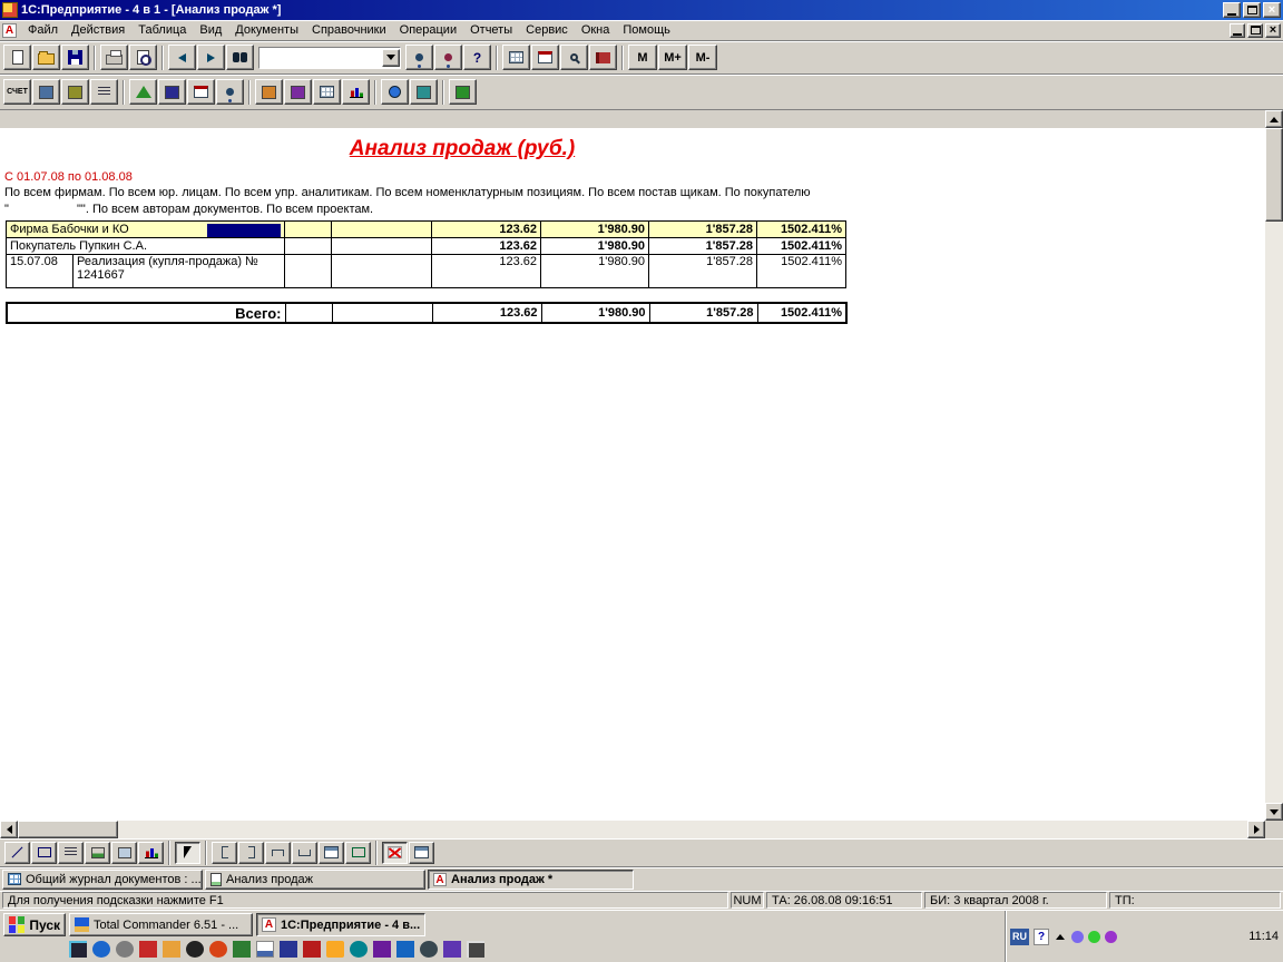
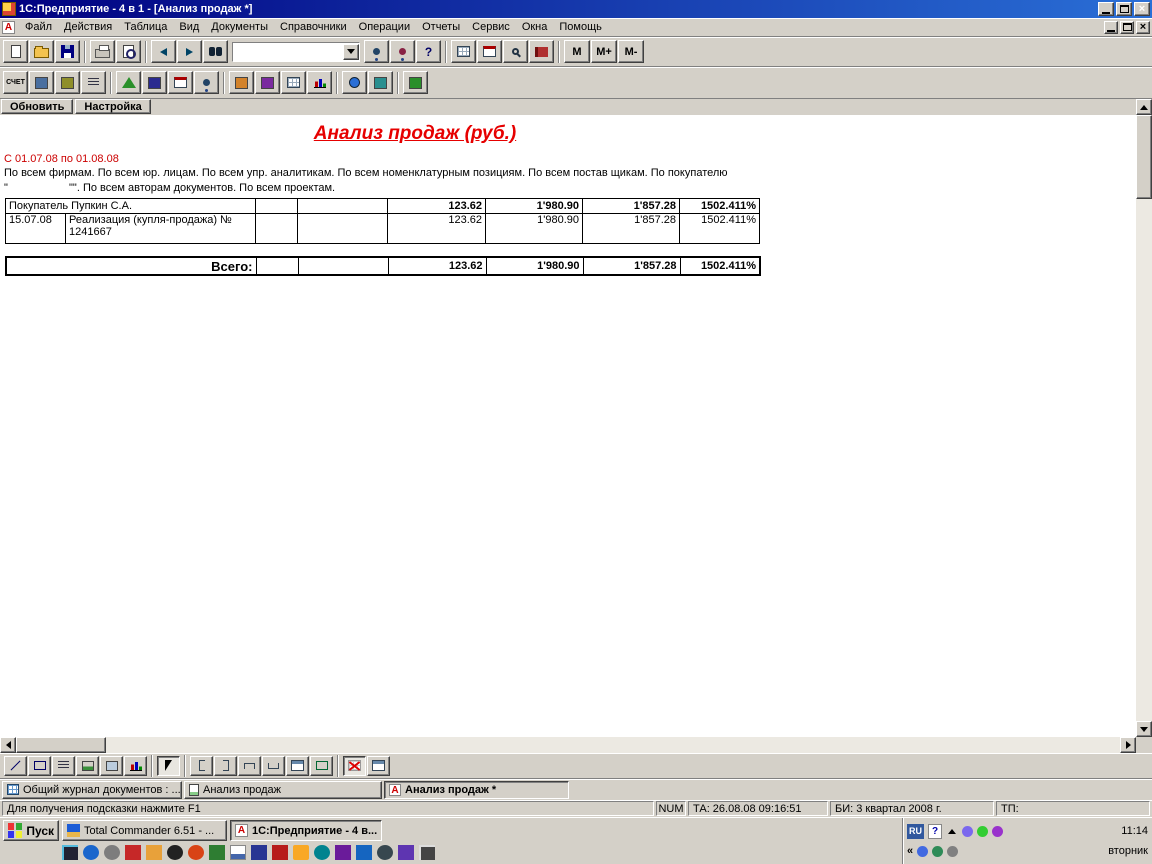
  1С:Предприятие - 4 в 1 - [Анализ продаж *]
  ×
  A
  Файл
  Действия
  Таблица
  Вид
  Документы
  Справочники
  Операции
  Отчеты
  Сервис
  Окна
  Помощь
  ×
  ?
  M
  M+
  M-
+ Обновить
+ Настройка
  Анализ продаж (руб.)
  С 01.07.08 по 01.08.08
  По всем фирмам. По всем юр. лицам. По всем упр. аналитикам. По всем номенклатурным позициям. По всем постав щикам. По покупателю
  " "". По всем авторам документов. По всем проектам.
- Фирма Бабочки и КО			123.62	1'980.90	1'857.28	1502.411%
  Покупатель Пупкин С.А.			123.62	1'980.90	1'857.28	1502.411%
  15.07.08	Реализация (купля-продажа) № 1241667			123.62	1'980.90	1'857.28	1502.411%
  Всего:			123.62	1'980.90	1'857.28	1502.411%
  Общий журнал документов : ...
  Анализ продаж
  A
  Анализ продаж *
  Для получения подсказки нажмите F1
  NUM
  ТА: 26.08.08 09:16:51
  БИ: 3 квартал 2008 г.
  ТП:
  Пуск
  Total Commander 6.51 - ...
  A
  1С:Предприятие - 4 в...
  RU
  ?
  11:14
+ «
+ вторник
